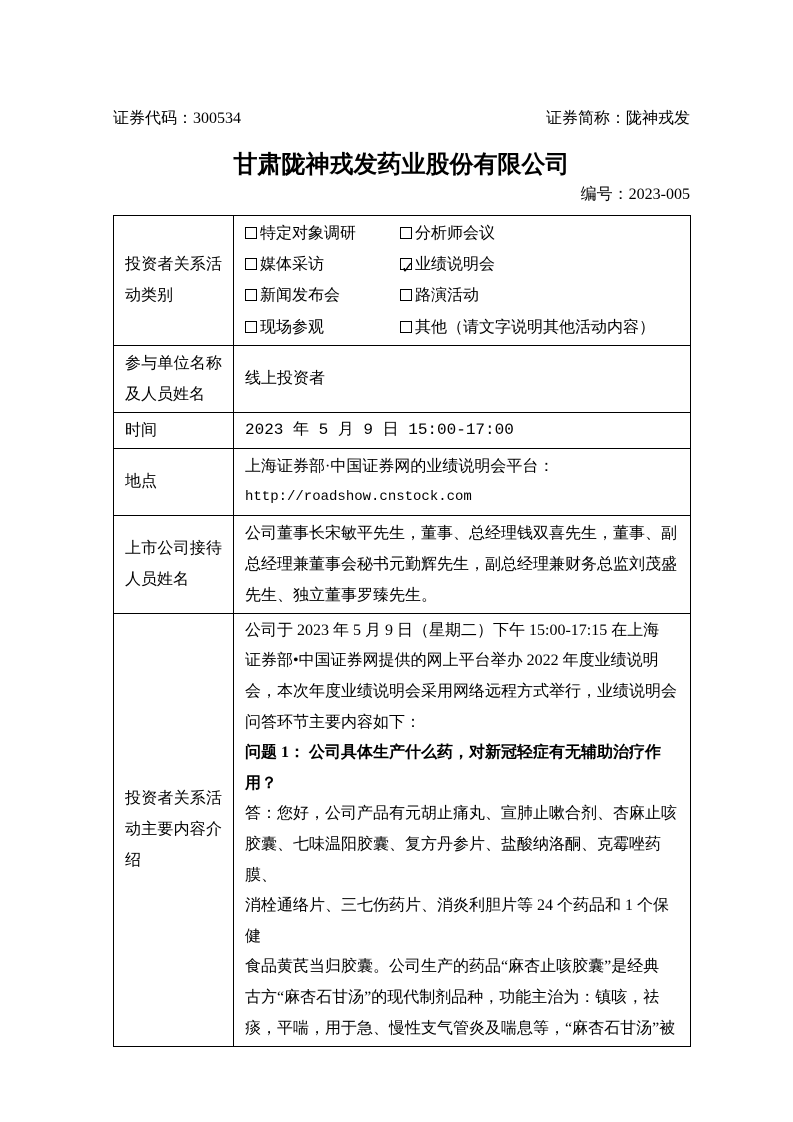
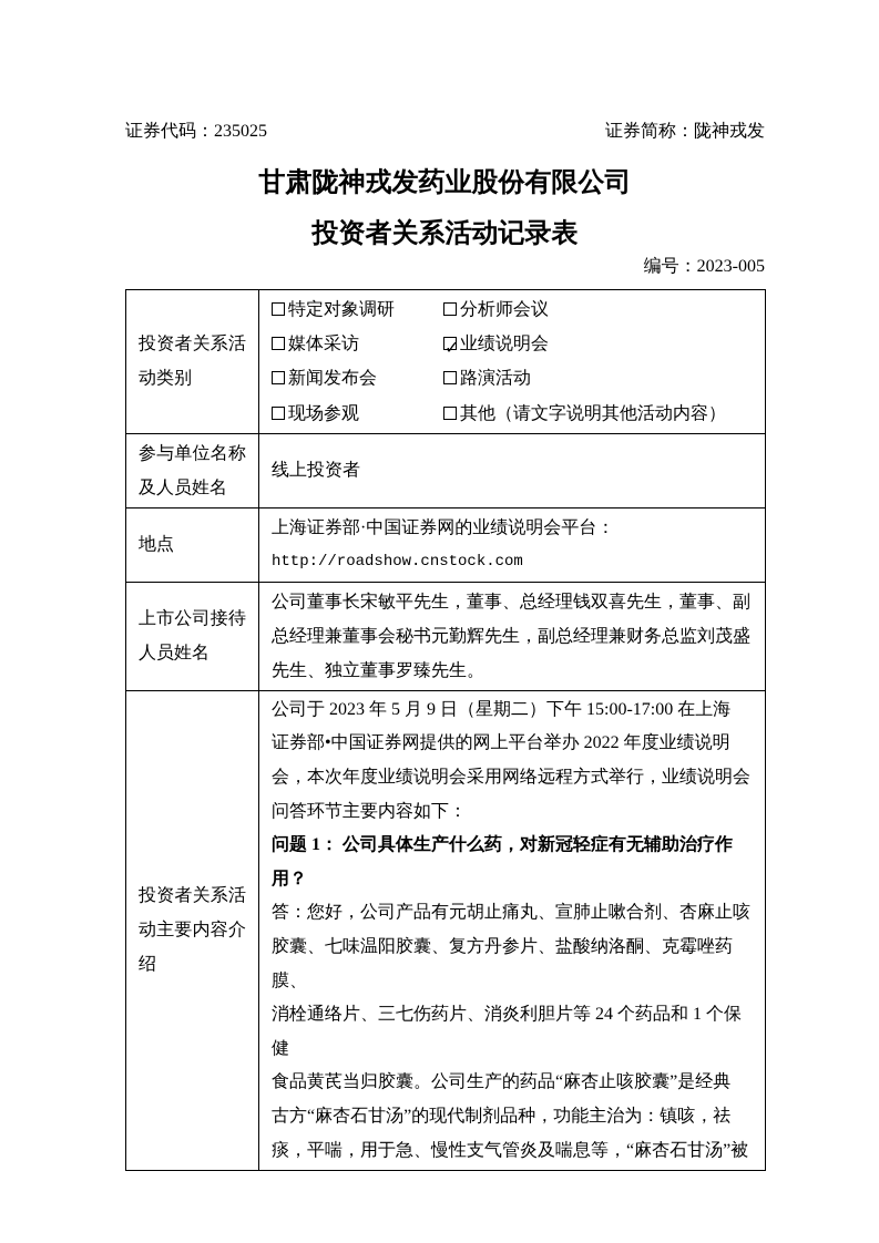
- 证券代码：300534
+ 证券代码：235025
  证券简称：陇神戎发
  甘肃陇神戎发药业股份有限公司
+ 投资者关系活动记录表
  编号：2023-005
  投资者关系活动类别	特定对象调研 分析师会议 媒体采访 业绩说明会 新闻发布会 路演活动 现场参观 其他（请文字说明其他活动内容）
  参与单位名称及人员姓名	线上投资者
- 时间	2023 年 5 月 9 日 15:00-17:00
  地点	上海证券部·中国证券网的业绩说明会平台：http://roadshow.cnstock.com
  上市公司接待人员姓名	公司董事长宋敏平先生，董事、总经理钱双喜先生，董事、副总经理兼董事会秘书元勤辉先生，副总经理兼财务总监刘茂盛先生、独立董事罗臻先生。
- 投资者关系活动主要内容介绍	公司于 2023 年 5 月 9 日（星期二）下午 15:00-17:15 在上海证券部•中国证券网提供的网上平台举办 2022 年度业绩说明会，本次年度业绩说明会采用网络远程方式举行，业绩说明会问答环节主要内容如下：问题 1： 公司具体生产什么药，对新冠轻症有无辅助治疗作用？答：您好，公司产品有元胡止痛丸、宣肺止嗽合剂、杏麻止咳胶囊、七味温阳胶囊、复方丹参片、盐酸纳洛酮、克霉唑药膜、消栓通络片、三七伤药片、消炎利胆片等 24 个药品和 1 个保健食品黄芪当归胶囊。公司生产的药品“麻杏止咳胶囊”是经典古方“麻杏石甘汤”的现代制剂品种，功能主治为：镇咳，祛痰，平喘，用于急、慢性支气管炎及喘息等，“麻杏石甘汤”被
+ 投资者关系活动主要内容介绍	公司于 2023 年 5 月 9 日（星期二）下午 15:00-17:00 在上海证券部•中国证券网提供的网上平台举办 2022 年度业绩说明会，本次年度业绩说明会采用网络远程方式举行，业绩说明会问答环节主要内容如下：问题 1： 公司具体生产什么药，对新冠轻症有无辅助治疗作用？答：您好，公司产品有元胡止痛丸、宣肺止嗽合剂、杏麻止咳胶囊、七味温阳胶囊、复方丹参片、盐酸纳洛酮、克霉唑药膜、消栓通络片、三七伤药片、消炎利胆片等 24 个药品和 1 个保健食品黄芪当归胶囊。公司生产的药品“麻杏止咳胶囊”是经典古方“麻杏石甘汤”的现代制剂品种，功能主治为：镇咳，祛痰，平喘，用于急、慢性支气管炎及喘息等，“麻杏石甘汤”被
